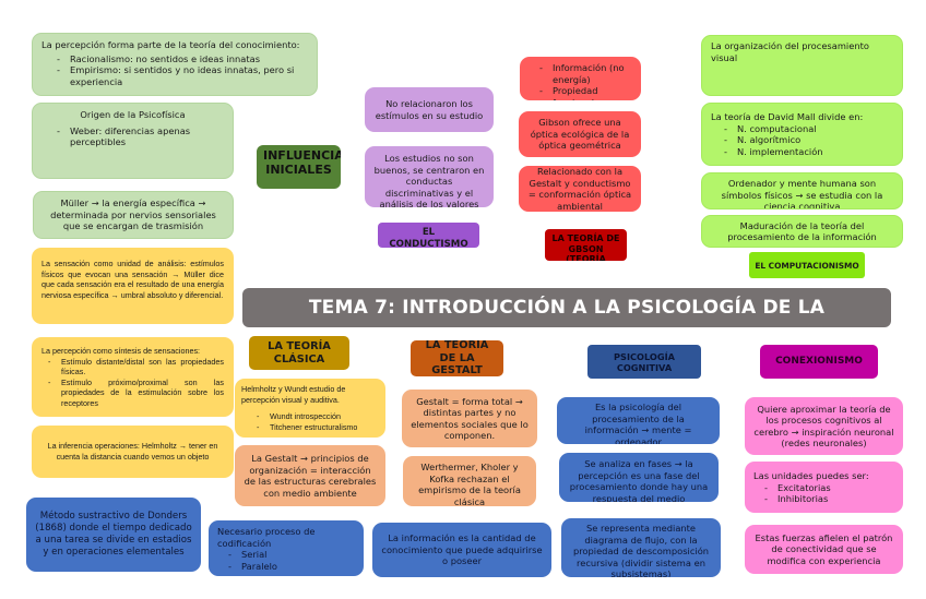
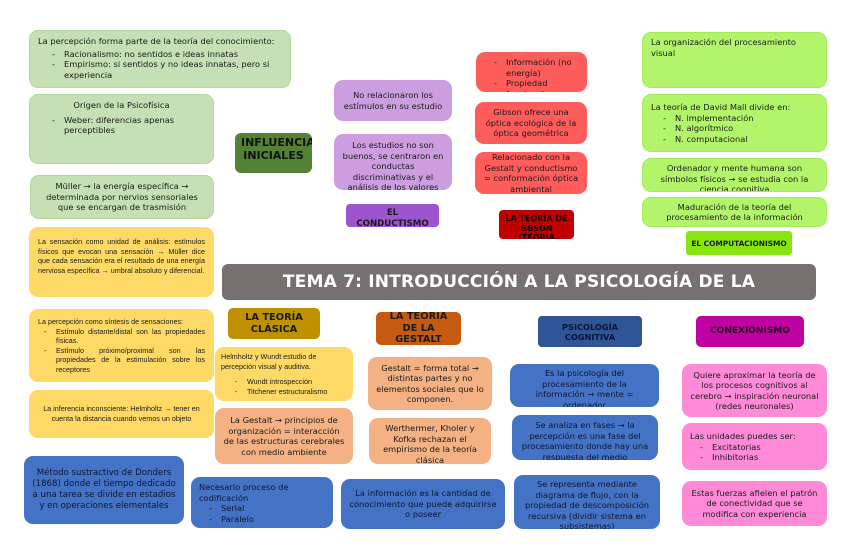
  TEMA 7: INTRODUCCIÓN A LA PSICOLOGÍA DE LA PERCEP
  La percepción forma parte de la teoría del conocimiento:
  Racionalismo: no sentidos e ideas innatas
  Empirismo: si sentidos y no ideas innatas, pero si experiencia
  Origen de la Psicofísica
  Weber: diferencias apenas perceptibles
  Müller → la energía específica → determinada por nervios sensoriales que se encargan de trasmisión
  INFLUENCIA INICIALES
  No relacionaron los estímulos en su estudio
  Los estudios no son buenos, se centraron en conductas discriminativas y el análisis de los valores
  EL CONDUCTISMO
  Información (no energía)
  Gibson ofrece una óptica ecológica de la óptica geométrica
  Relacionado con la Gestalt y conductismo = conformación óptica ambiental
  La organización del procesamiento visual
  La teoría de David Mall divide en:
- N. computacional
+ N. implementación
  N. algorítmico
- N. implementación
+ N. computacional
  Ordenador y mente humana son símbolos físicos → se estudia con la ciencia cognitiva
  Maduración de la teoría del procesamiento de la información
  EL COMPUTACIONISMO
  La sensación como unidad de análisis: estímulos físicos que evocan una sensación → Müller dice que cada sensación era el resultado de una energía nerviosa específica → umbral absoluto y diferencial.
  La percepción como síntesis de sensaciones:
  Estímulo distante/distal son las propiedades físicas.
  Estímulo próximo/proximal son las propiedades de la estimulación sobre los receptores
- La inferencia operaciones: Helmholtz → tener en cuenta la distancia cuando vemos un objeto
+ La inferencia inconsciente: Helmholtz → tener en cuenta la distancia cuando vemos un objeto
  LA TEORÍA CLÁSICA
  Helmholtz y Wundt estudio de percepción visual y auditiva.
  Wundt introspección
  Titchener estructuralismo
  La Gestalt → principios de organización = interacción de las estructuras cerebrales con medio ambiente
  LA TEORÍA DE LA GESTALT
  Gestalt = forma total → distintas partes y no elementos sociales que lo componen.
  Werthermer, Kholer y Kofka rechazan el empirismo de la teoría clásica
  PSICOLOGÍA COGNITIVA
  Es la psicología del procesamiento de la información → mente = ordenador
  Se analiza en fases → la percepción es una fase del procesamiento donde hay una respuesta del medio
  Método sustractivo de Donders (1868) donde el tiempo dedicado a una tarea se divide en estadios y en operaciones elementales
  Necesario proceso de codificación
  Serial
  Paralelo
  La información es la cantidad de conocimiento que puede adquirirse o poseer
  Se representa mediante diagrama de flujo, con la propiedad de descomposición recursiva (dividir sistema en subsistemas)
  CONEXIONISMO
  Quiere aproximar la teoría de los procesos cognitivos al cerebro → inspiración neuronal (redes neuronales)
  Las unidades puedes ser:
  Excitatorias
  Inhibitorias
  Estas fuerzas afielen el patrón de conectividad que se modifica con experiencia
